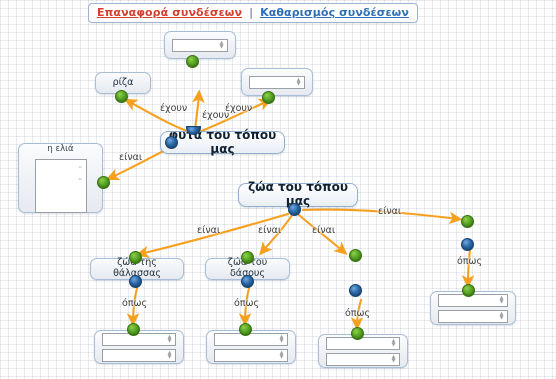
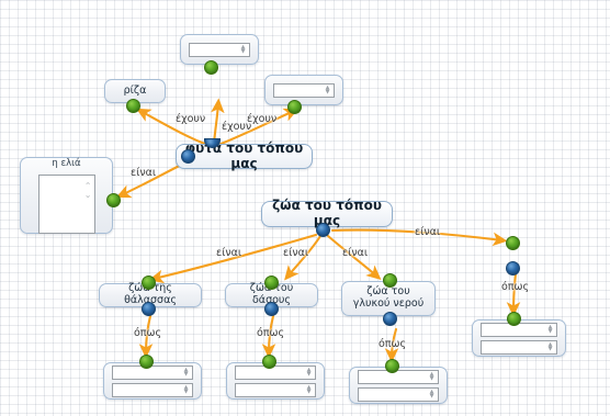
- Επαναφορά συνδέσεων
- |
- Καθαρισμός συνδέσεων
  έχουν
  έχουν
  έχουν
  είναι
  είναι
  είναι
  είναι
  είναι
  όπως
  όπως
  όπως
  όπως
  ρίζα
  φυτά του τόπου μας
  η ελιά
  ⌃
  ⌄
  ζώα του τόπου μας
  ζώ της θάλασσας
  ζώ του δάσους
+ ζώα του γλυκού νερού
